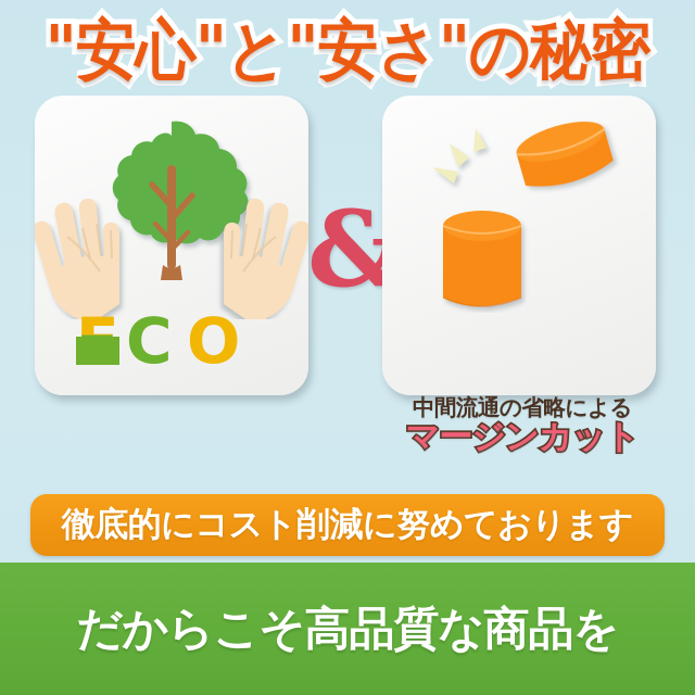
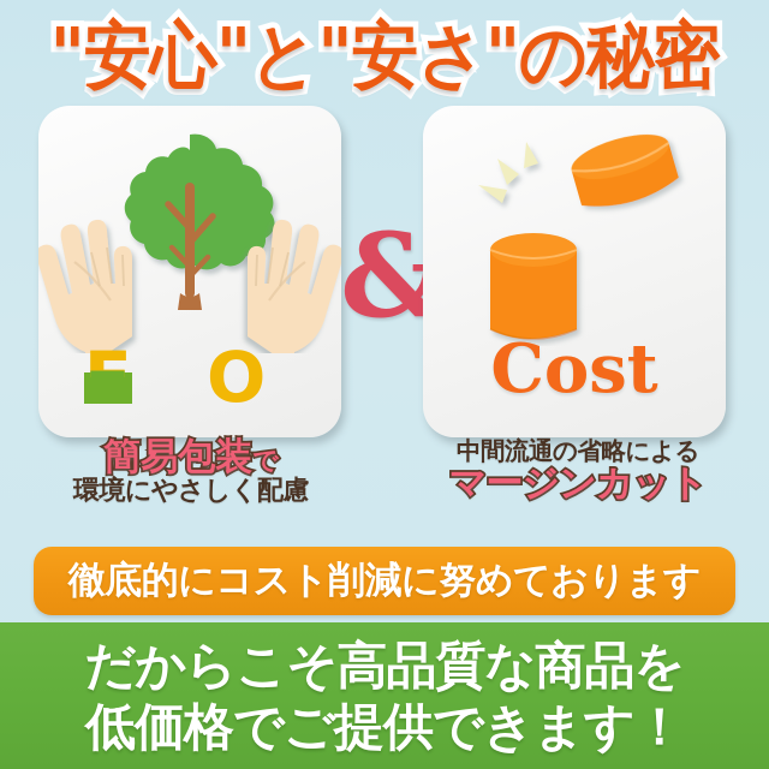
  "安心"と"安さ"の秘密
  E
- C
  O
  &
+ Cost
+ 簡易包装で
+ 環境にやさしく配慮
  中間流通の省略による
  マージンカット
  徹底的にコスト削減に努めております
  だからこそ高品質な商品を
+ 低価格でご提供できます！
